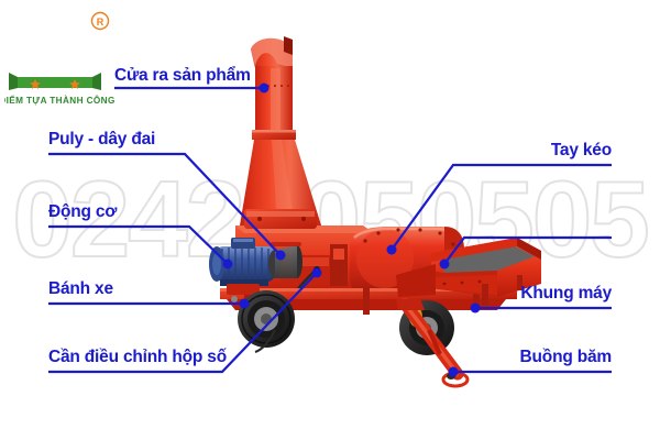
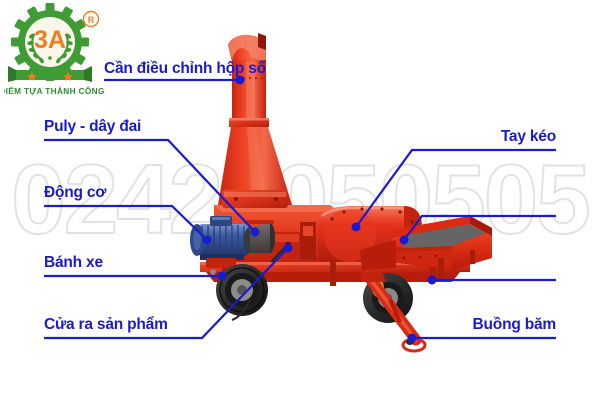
  0242050505
+ 3A
  R
  IỂM TỰA THÀNH CÔNG
- Cửa ra sản phẩm
+ Cần điều chỉnh hộp số
  Puly - dây đai
  Động cơ
  Bánh xe
- Cần điều chỉnh hộp số
+ Cửa ra sản phẩm
  Tay kéo
- Khung máy
  Buồng băm
